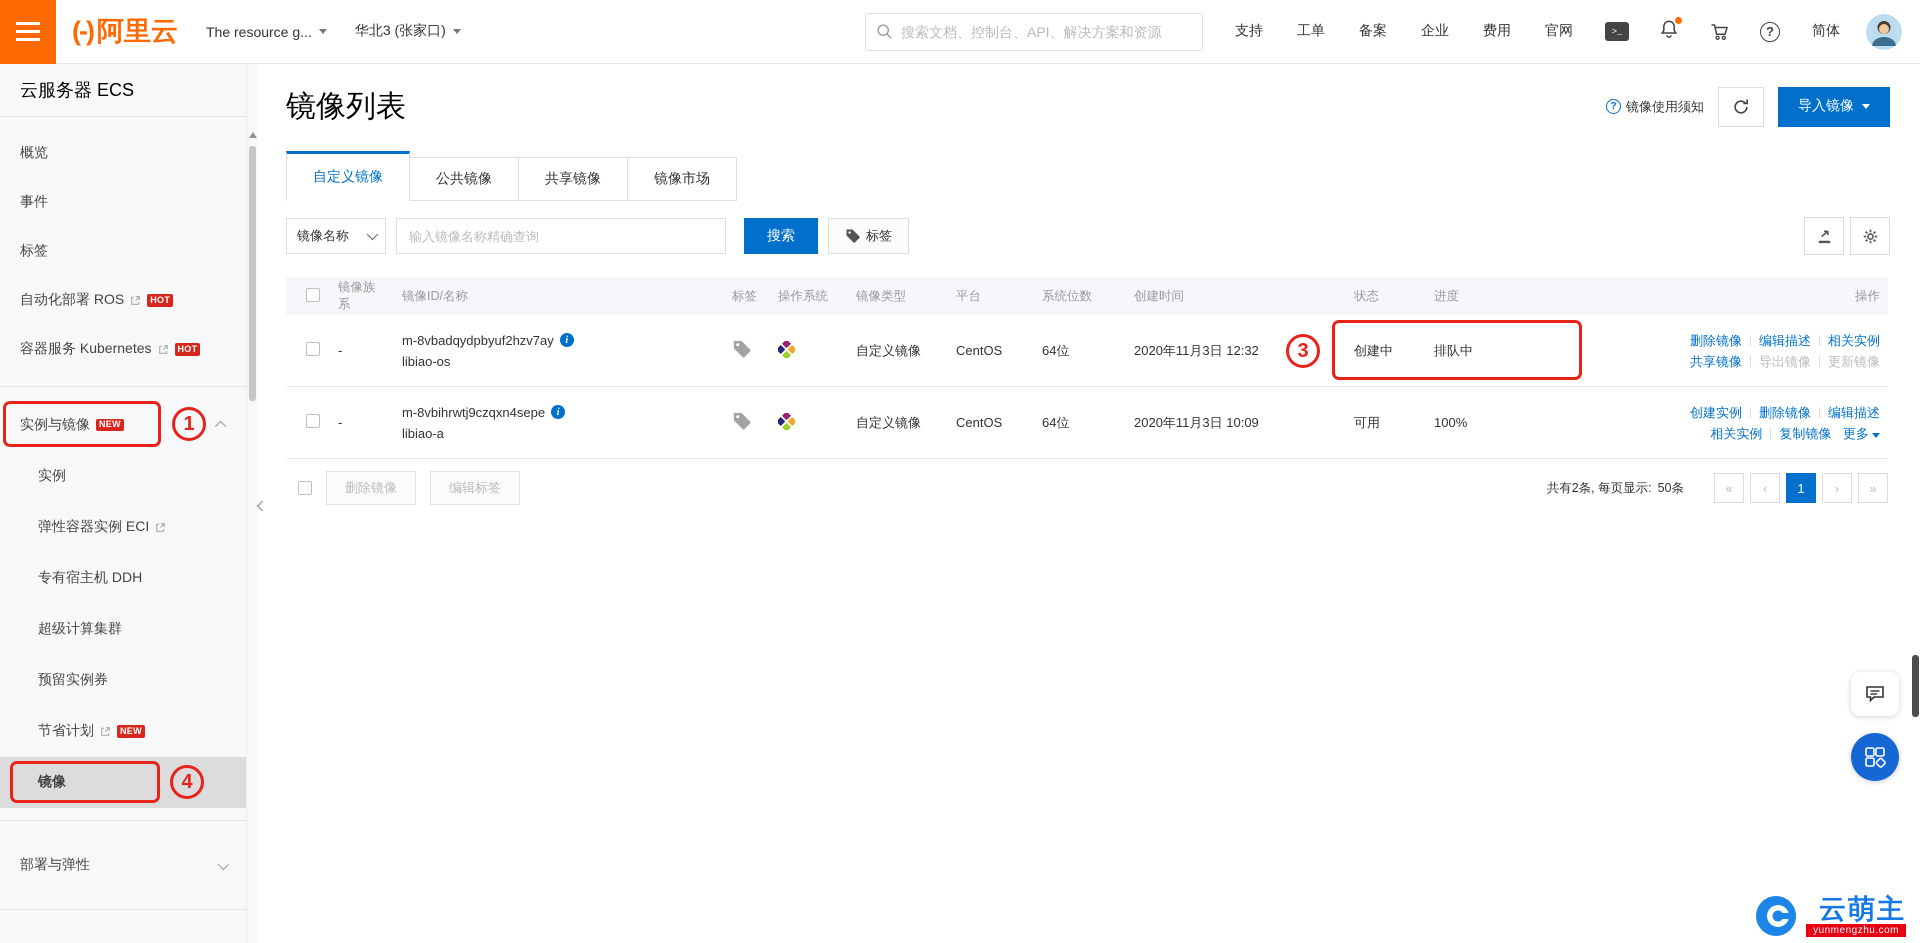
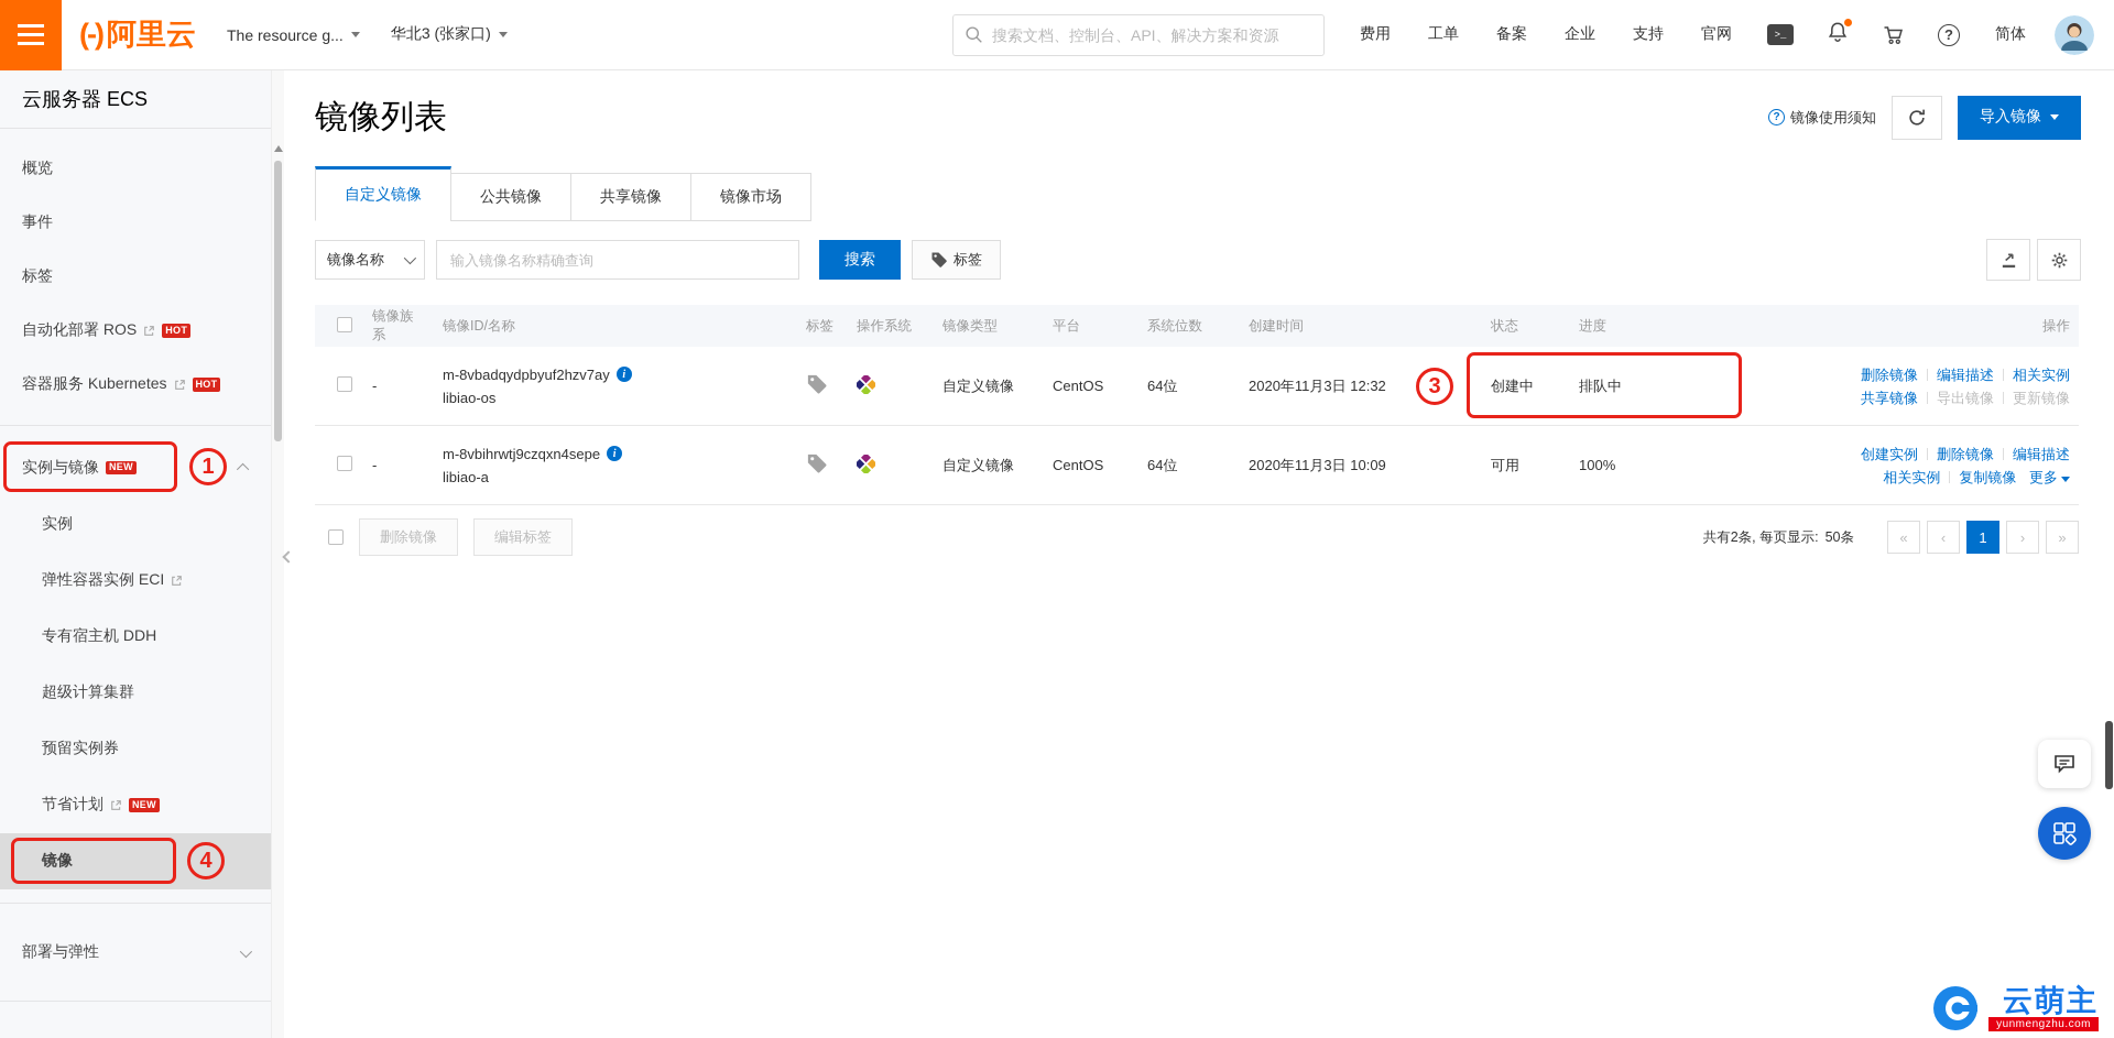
  (-)
  阿里云
  The resource g...
  华北3 (张家口)
  搜索文档、控制台、API、解决方案和资源
- 支持
+ 费用
  工单
  备案
  企业
- 费用
+ 支持
  官网
  >_
  ?
  简体
  云服务器 ECS
  概览
  事件
  标签
  自动化部署 ROS
  HOT
  容器服务 Kubernetes
  HOT
  实例与镜像
  NEW
  1
  实例
  弹性容器实例 ECI
  专有宿主机 DDH
  超级计算集群
  预留实例券
  节省计划
  NEW
  镜像
  4
  部署与弹性
  镜像列表
  ?
  镜像使用须知
  导入镜像
  自定义镜像
  公共镜像
  共享镜像
  镜像市场
  镜像名称
  输入镜像名称精确查询
  搜索
  标签
  镜像族系
  镜像ID/名称
  标签
  操作系统
  镜像类型
  平台
  系统位数
  创建时间
  状态
  进度
  操作
  -
  m-8vbadqydpbyuf2hzv7ay
  i
  libiao-os
  自定义镜像
  CentOS
  64位
  2020年11月3日 12:32
  创建中
  排队中
  删除镜像 编辑描述 相关实例
  共享镜像 导出镜像 更新镜像
  3
  -
  m-8vbihrwtj9czqxn4sepe
  i
  libiao-a
  自定义镜像
  CentOS
  64位
  2020年11月3日 10:09
  可用
  100%
  创建实例 删除镜像 编辑描述
  相关实例 复制镜像 更多
  删除镜像
  编辑标签
  共有2条, 每页显示:
  50条
  «
  ‹
  1
  ›
  »
  云萌主
  yunmengzhu.com
